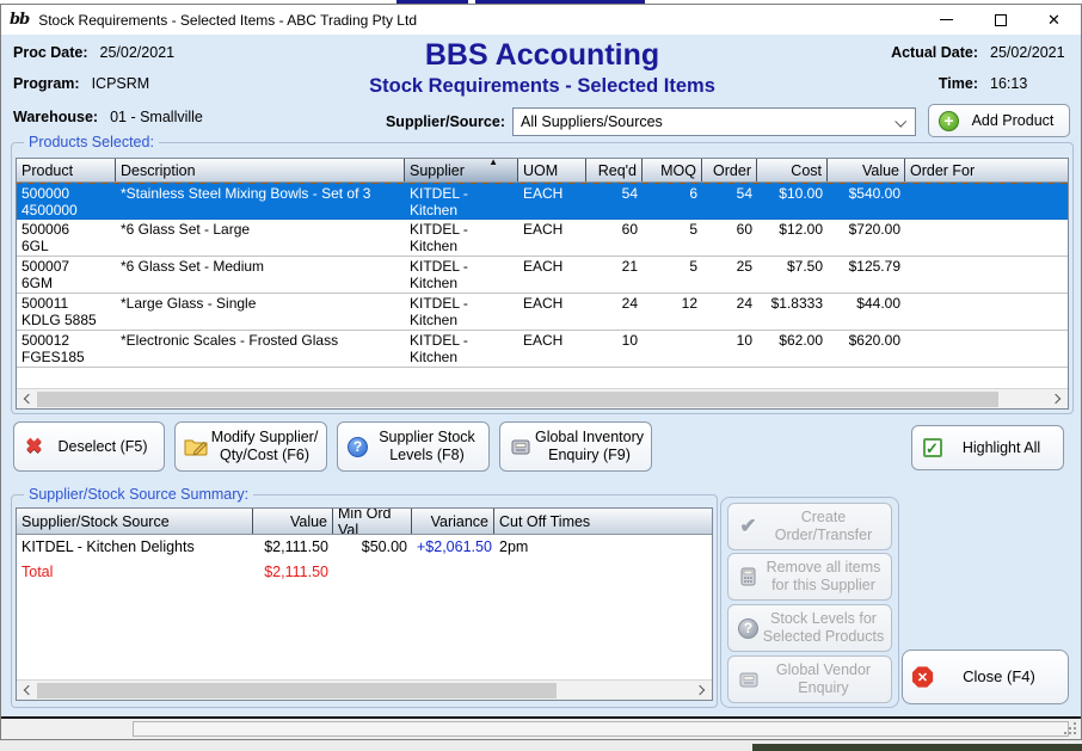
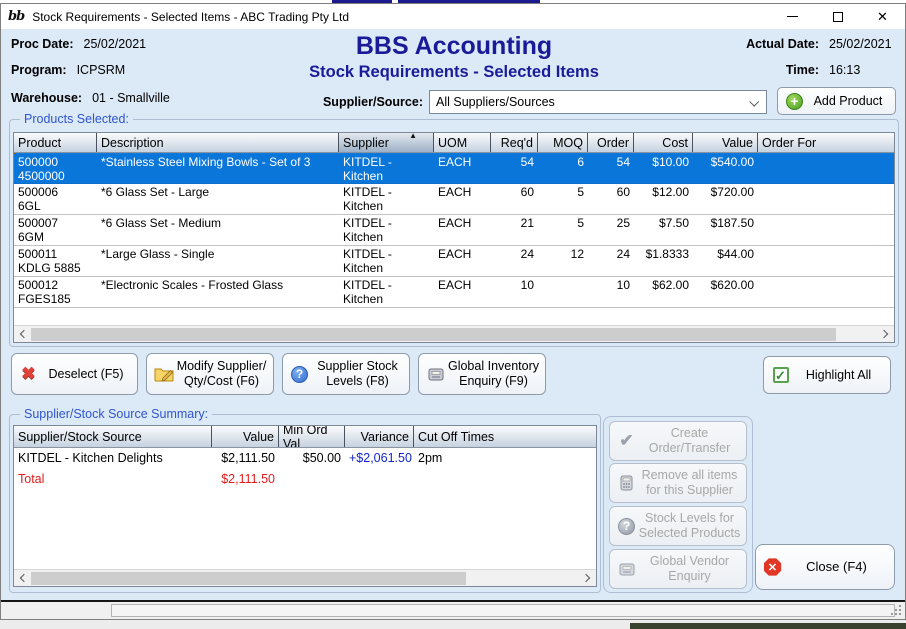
  bb
  Stock Requirements - Selected Items - ABC Trading Pty Ltd
  ✕
  Proc Date:
  25/02/2021
  Program:
  ICPSRM
  Warehouse:
  01 - Smallville
  BBS Accounting
  Stock Requirements - Selected Items
  Actual Date:
  25/02/2021
  Time:
  16:13
  Supplier/Source:
  All Suppliers/Sources
  +
  Add Product
  Products Selected:
  Product
  Description
  Supplier
  ▲
  UOM
  Req'd
  MOQ
  Order
  Cost
  Value
  Order For
  500000
  4500000
  *Stainless Steel Mixing Bowls - Set of 3
  KITDEL - Kitchen
  EACH
  54
  6
  54
  $10.00
  $540.00
  500006
  6GL
  *6 Glass Set - Large
  KITDEL - Kitchen
  EACH
  60
  5
  60
  $12.00
  $720.00
  500007
  6GM
  *6 Glass Set - Medium
  KITDEL - Kitchen
  EACH
  21
  5
  25
  $7.50
- $125.79
+ $187.50
  500011
  KDLG 5885
  *Large Glass - Single
  KITDEL - Kitchen
  EACH
  24
  12
  24
  $1.8333
  $44.00
  500012
  FGES185
  *Electronic Scales - Frosted Glass
  KITDEL - Kitchen
  EACH
  10
  10
  $62.00
  $620.00
  ✖
  Deselect (F5)
  Modify Supplier/
  Qty/Cost (F6)
  ?
  Supplier Stock
  Levels (F8)
  Global Inventory
  Enquiry (F9)
  ✓
  Highlight All
  Supplier/Stock Source Summary:
  Supplier/Stock Source
  Value
  Min Ord Val
  Variance
  Cut Off Times
  KITDEL - Kitchen Delights
  $2,111.50
  $50.00
  +$2,061.50
  2pm
  Total
  $2,111.50
  ✔
  Create
  Order/Transfer
  Remove all items
  for this Supplier
  ?
  Stock Levels for
  Selected Products
  Global Vendor
  Enquiry
  ✕
  Close (F4)
